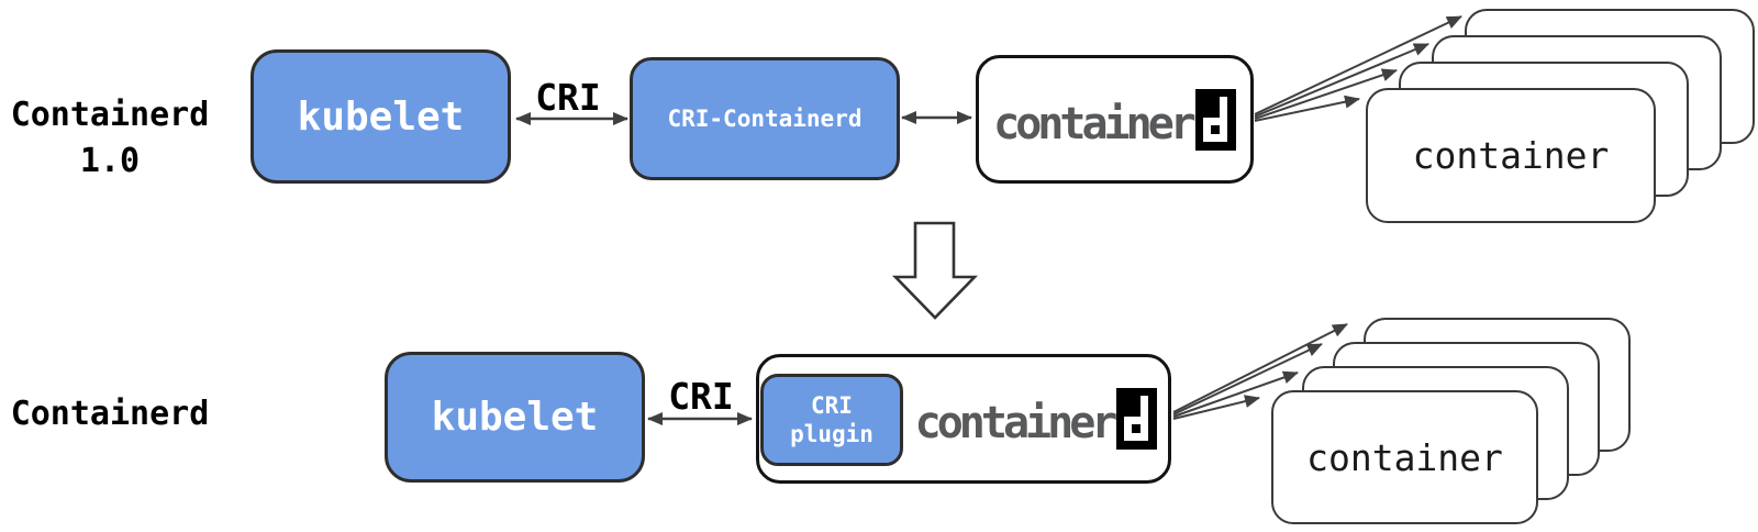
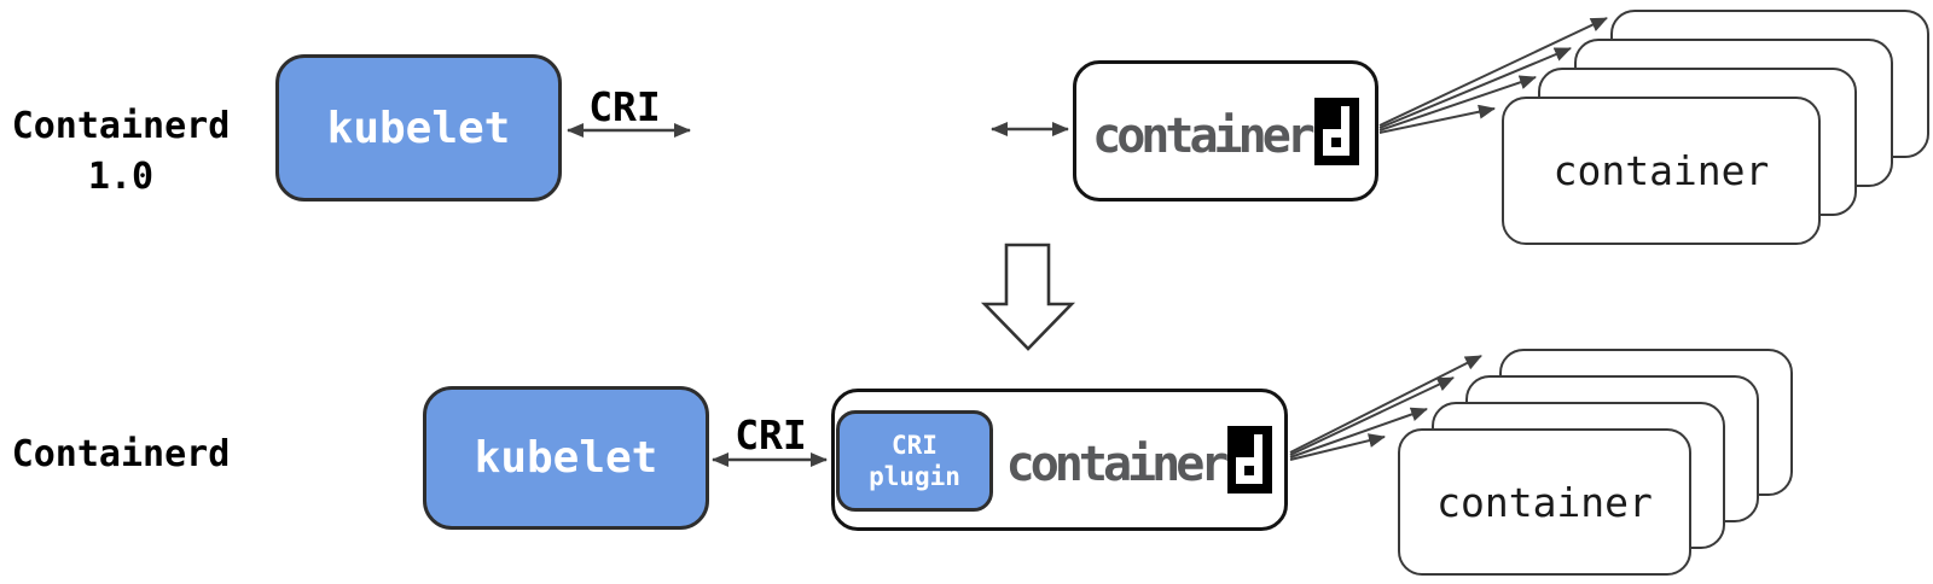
  Containerd
  1.0
  kubelet
  CRI
- CRI-Containerd
  container
  container
  Containerd
  kubelet
  CRI
  CRI
  plugin
  container
  container
